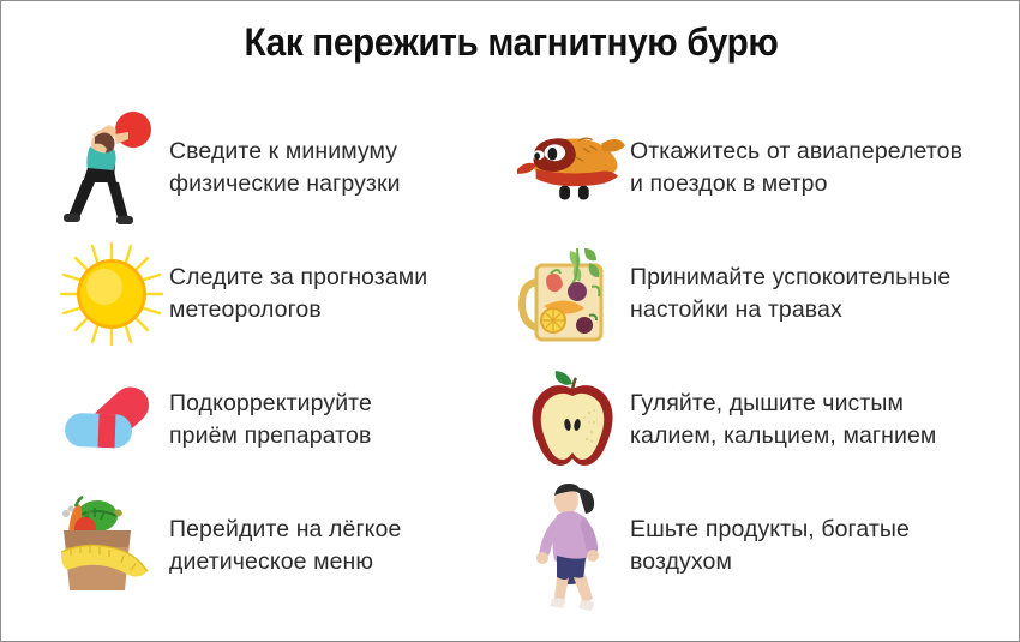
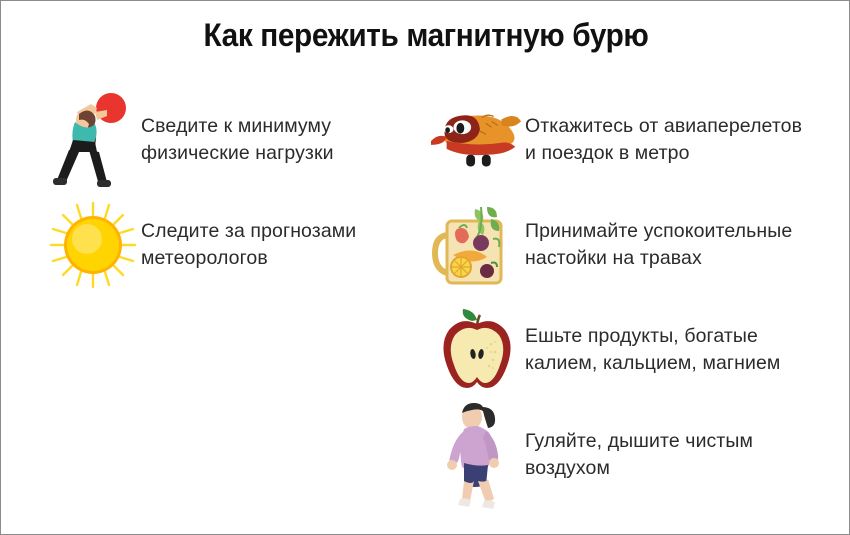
  Как пережить магнитную бурю
  Сведите к минимуму
  физические нагрузки
  Следите за прогнозами
  метеорологов
- Подкорректируйте
- приём препаратов
- Перейдите на лёгкое
- диетическое меню
  Откажитесь от авиаперелетов
  и поездок в метро
  Принимайте успокоительные
  настойки на травах
- Гуляйте, дышите чистым
+ Ешьте продукты, богатые
  калием, кальцием, магнием
- Ешьте продукты, богатые
+ Гуляйте, дышите чистым
  воздухом
